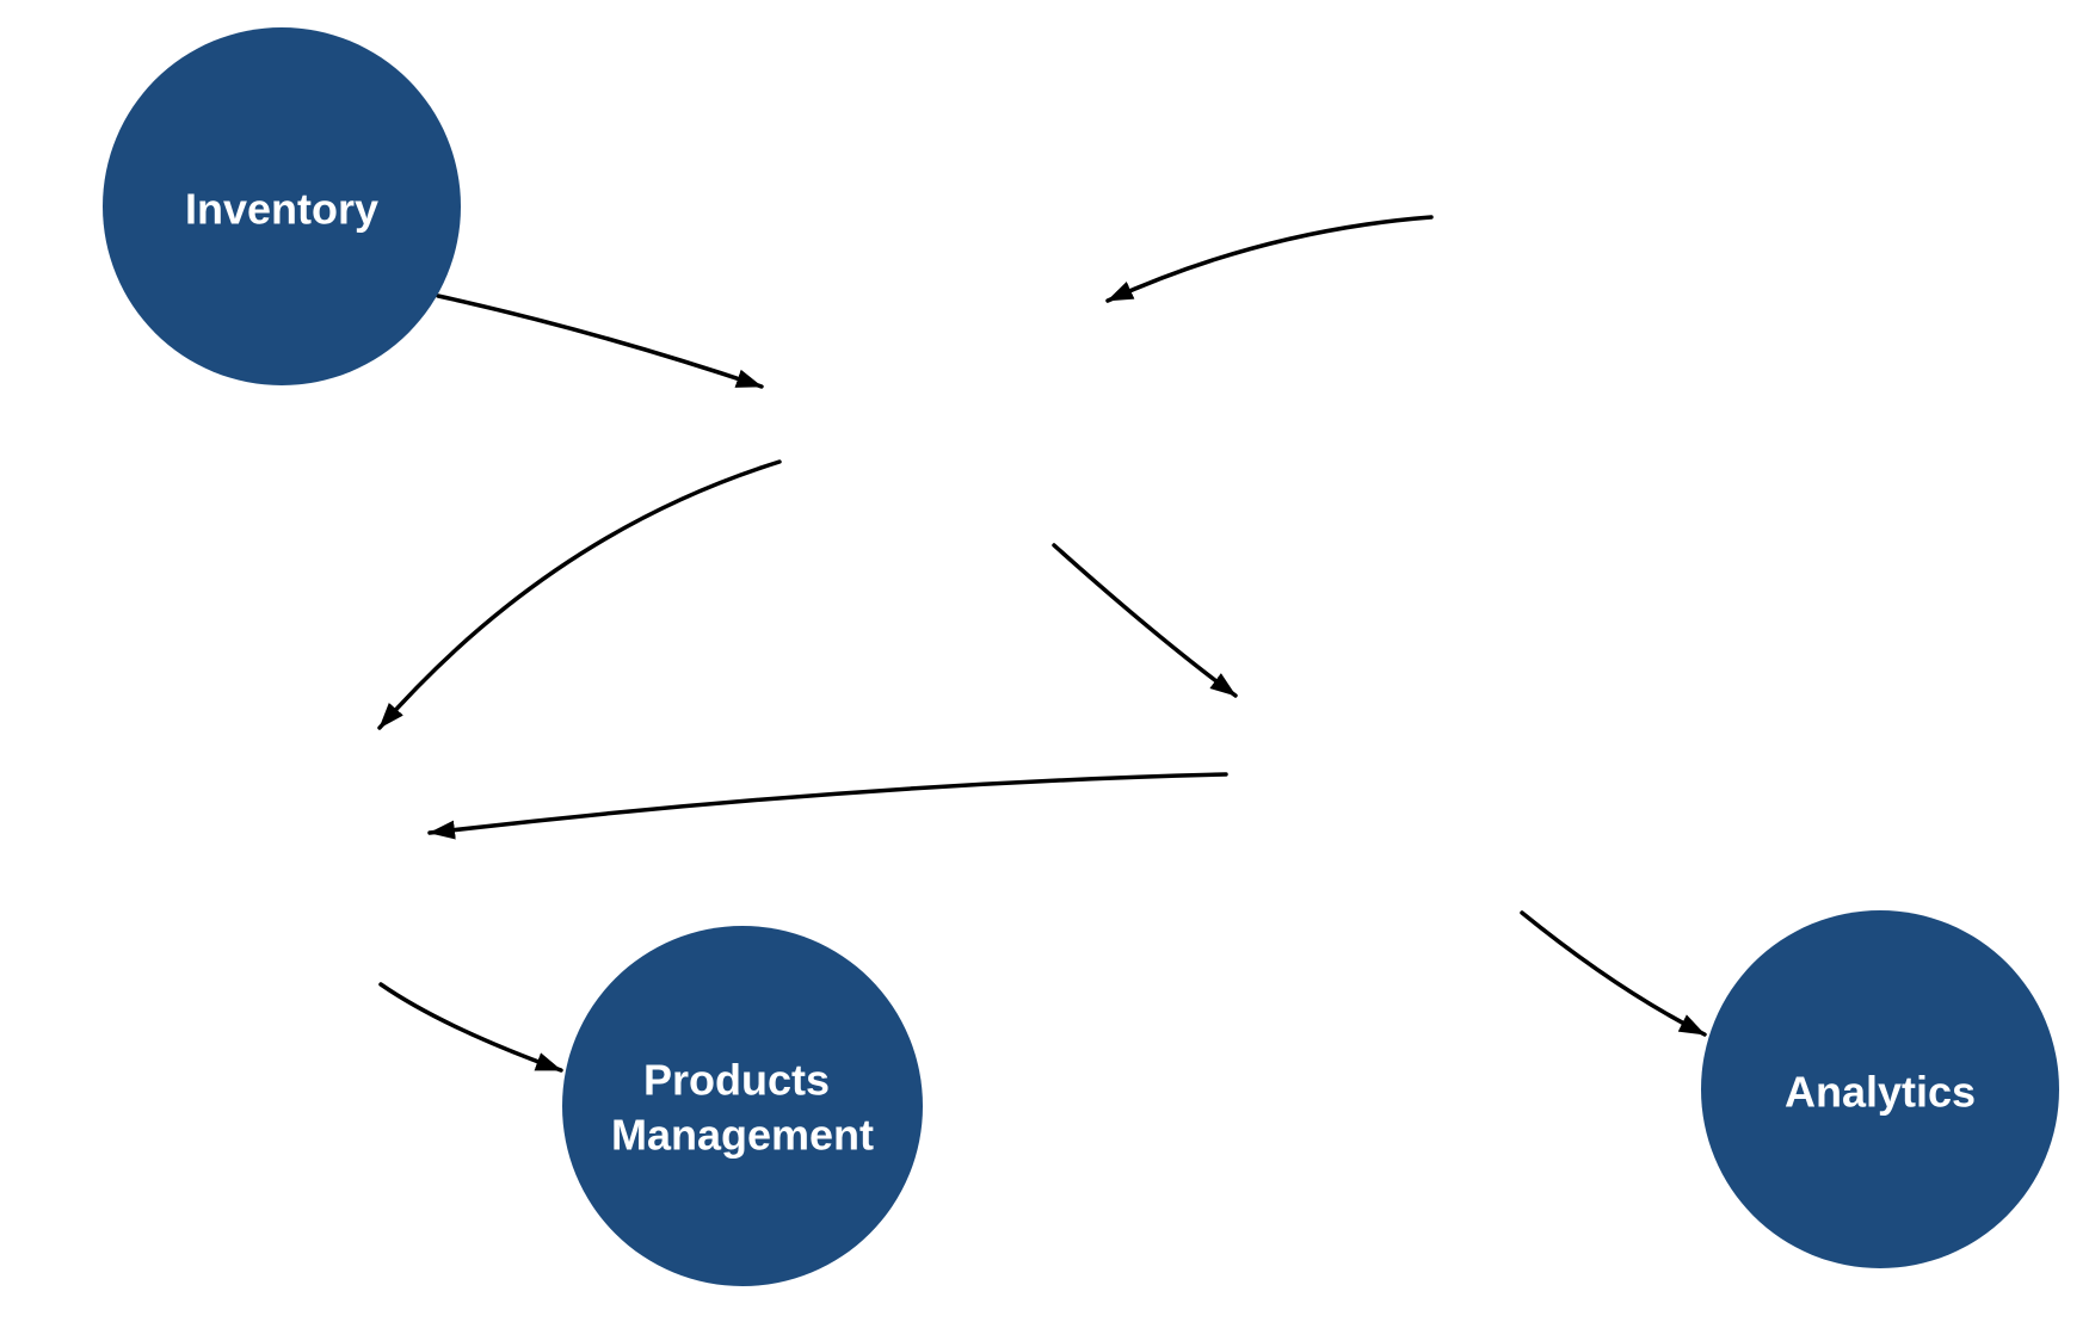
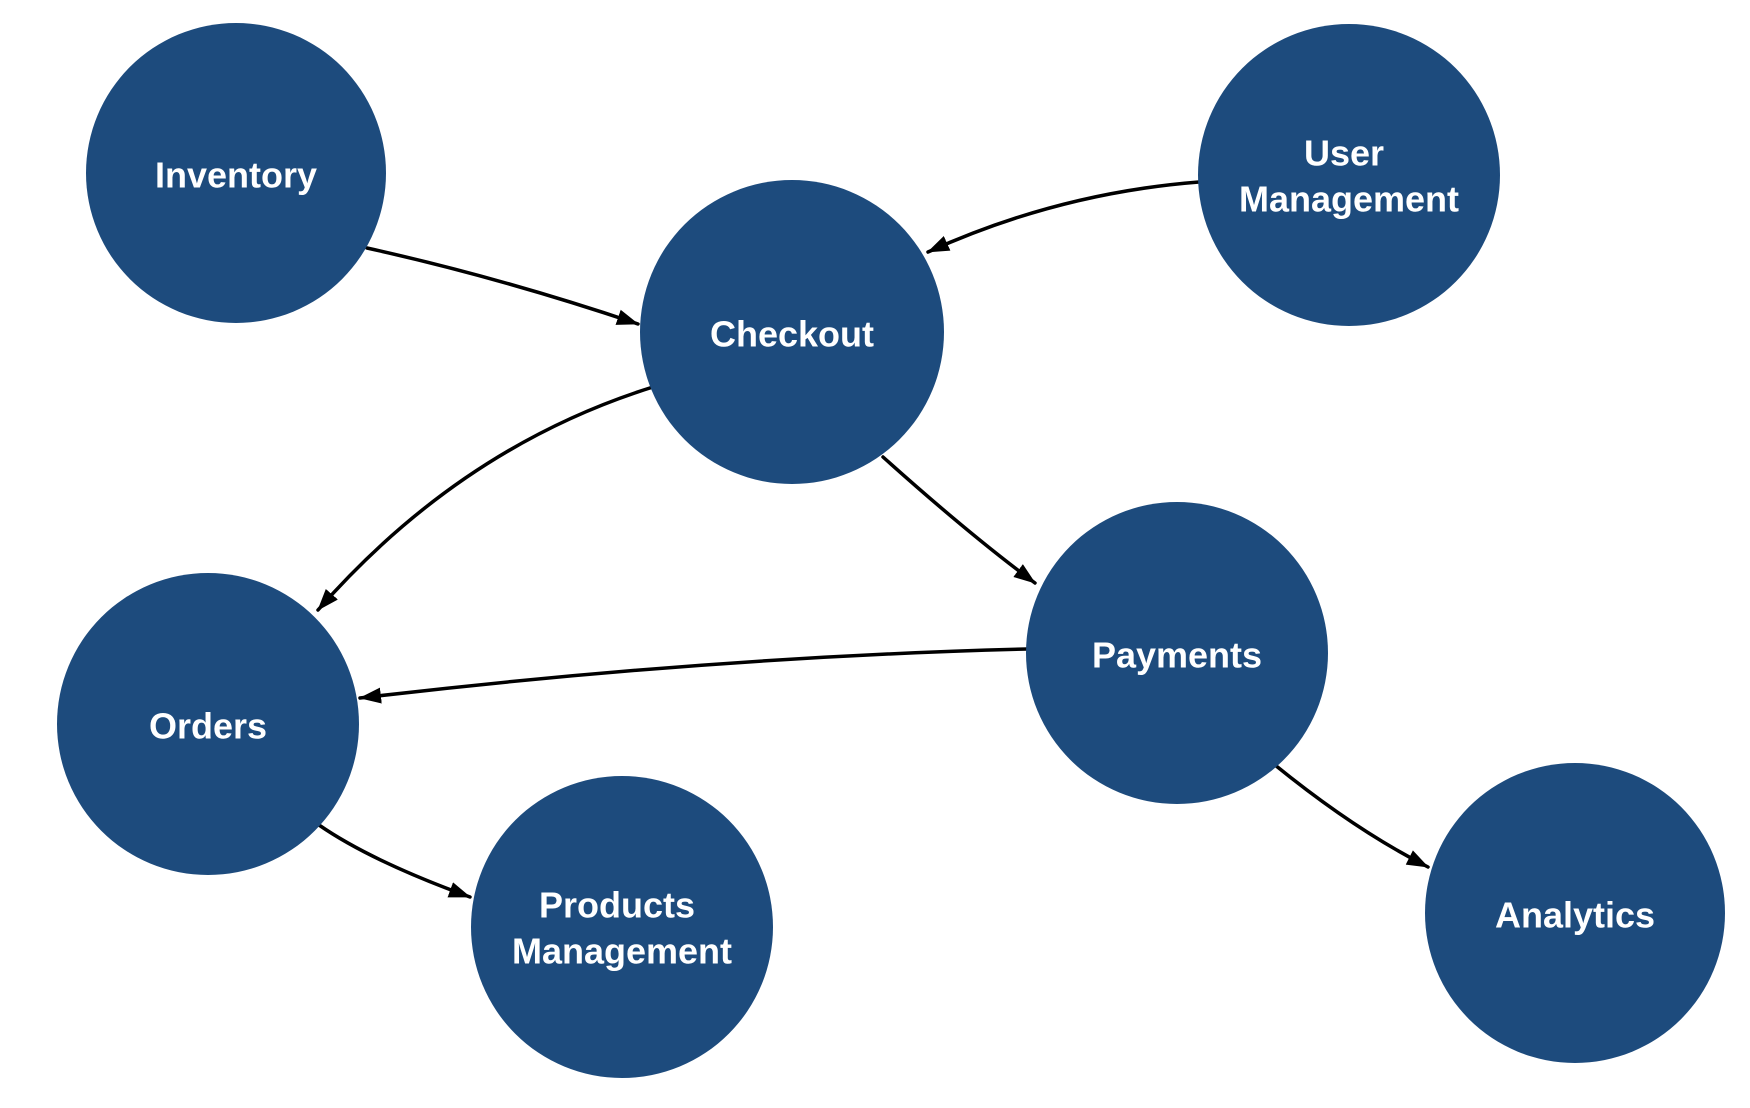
  Inventory
+ User Management
+ Checkout
+ Payments
+ Orders
  Products Management
  Analytics
